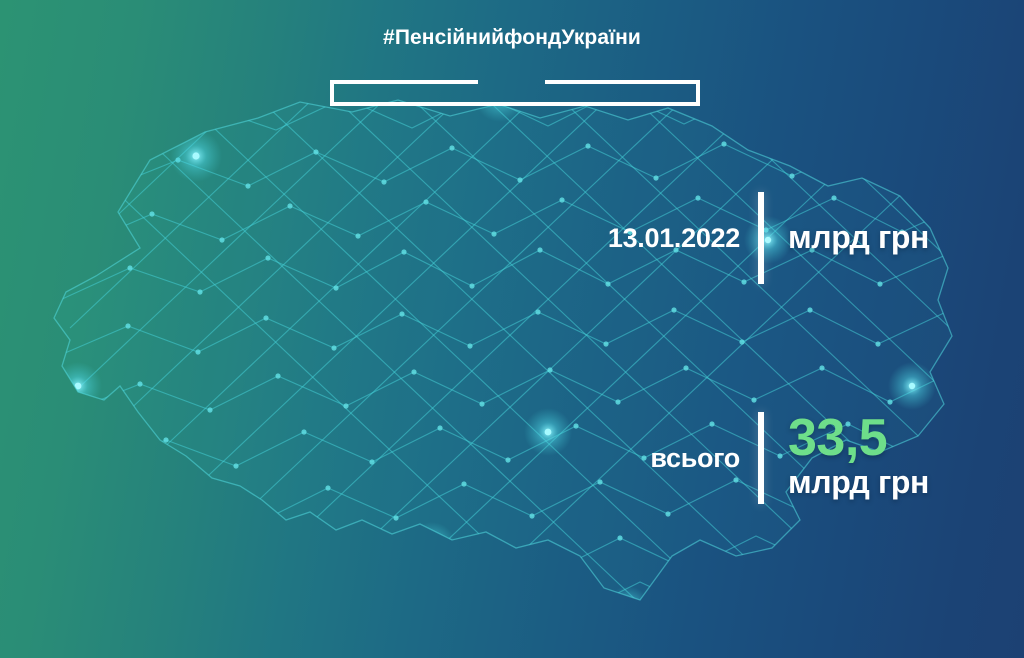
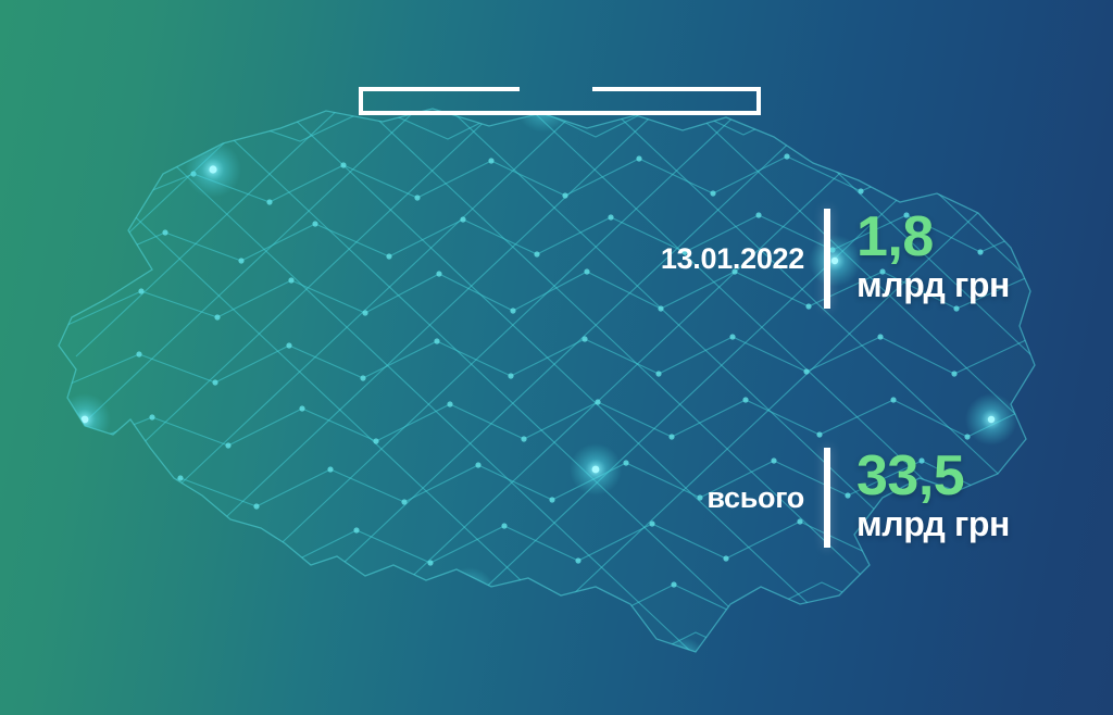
- #ПенсійнийфондУкраїни
  13.01.2022
+ 1,8
  млрд грн
  всього
  33,5
  млрд грн
